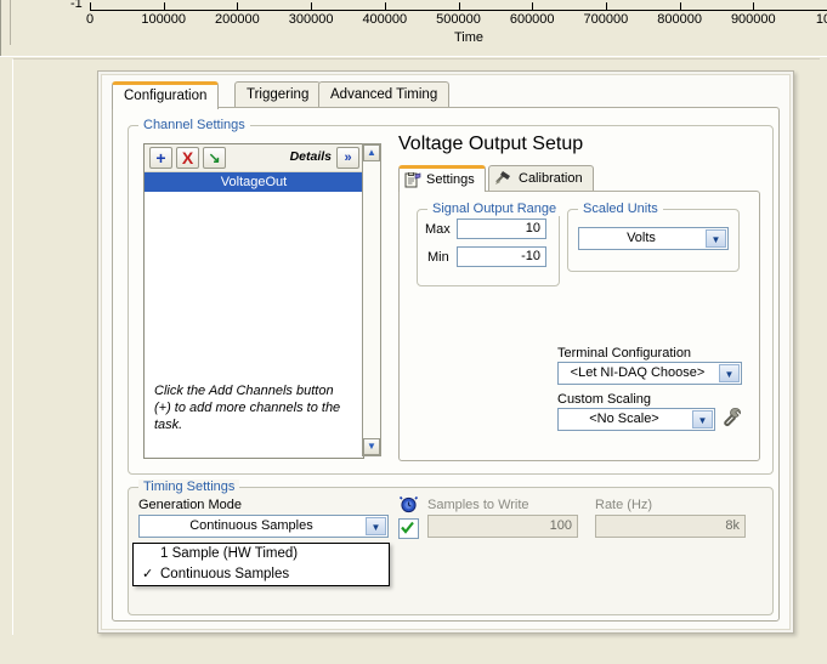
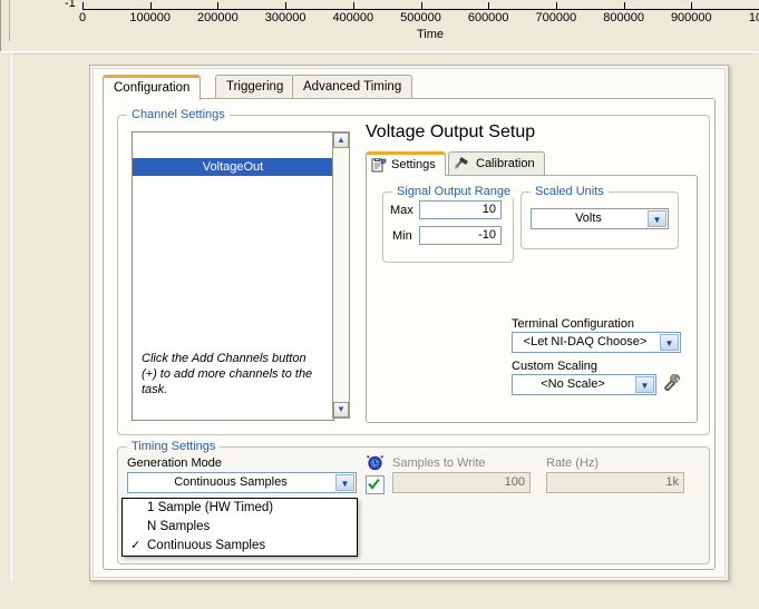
  -1
  0
  100000
  200000
  300000
  400000
  500000
  600000
  700000
  800000
  900000
  Time
  Configuration
  Triggering
  Advanced Timing
  Channel Settings
- +
- X
- ↘
- Details
- »
  VoltageOut
  Click the Add Channels button (+) to add more channels to the task.
  ▲
  ▼
  Voltage Output Setup
  Settings
  Calibration
  Signal Output Range
  Max
  10
  Min
  -10
  Scaled Units
  Volts
  ▼
  Terminal Configuration
  <Let NI-DAQ Choose>
  ▼
  Custom Scaling
  <No Scale>
  ▼
  Timing Settings
  Generation Mode
  Continuous Samples
  ▼
  Samples to Write
  100
  Rate (Hz)
- 8k
+ 1k
  1 Sample (HW Timed)
+ N Samples
  ✓
  Continuous Samples
